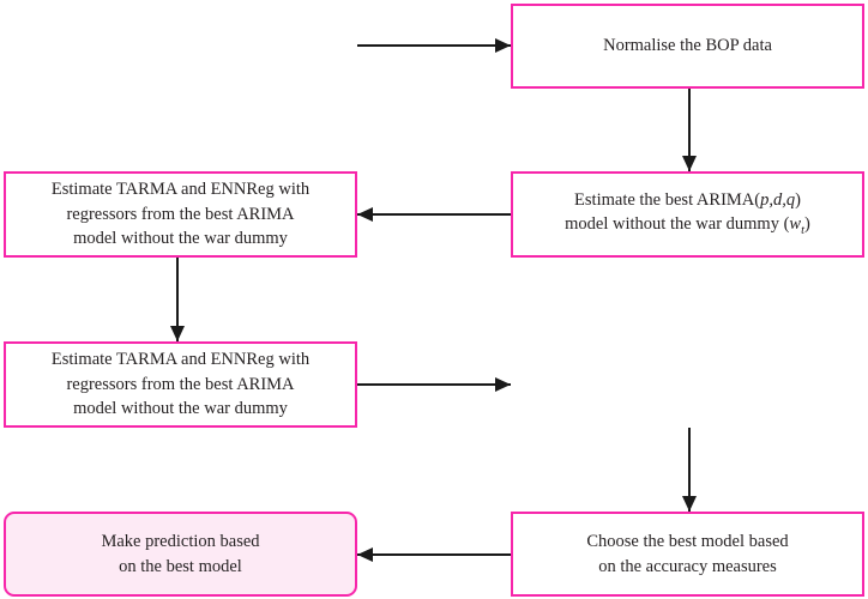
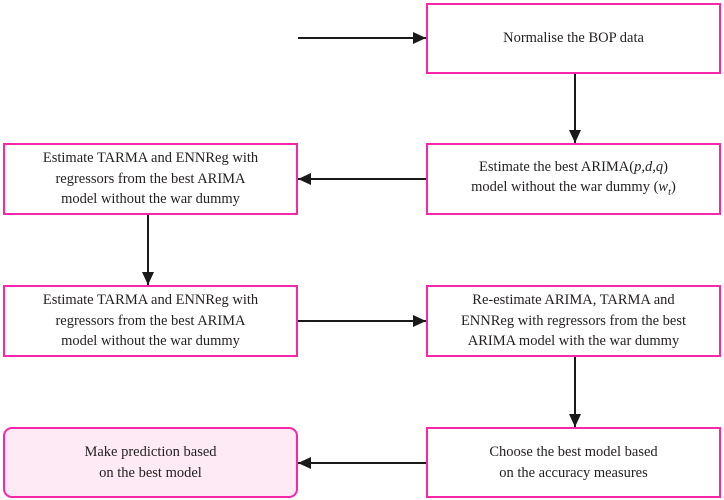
  Normalise the BOP data
  Estimate TARMA and ENNReg with
  regressors from the best ARIMA
  model without the war dummy
  Estimate the best ARIMA(p,d,q)
  model without the war dummy (wt)
  Estimate TARMA and ENNReg with
  regressors from the best ARIMA
  model without the war dummy
+ Re-estimate ARIMA, TARMA and
+ ENNReg with regressors from the best
+ ARIMA model with the war dummy
  Make prediction based
  on the best model
  Choose the best model based
  on the accuracy measures
